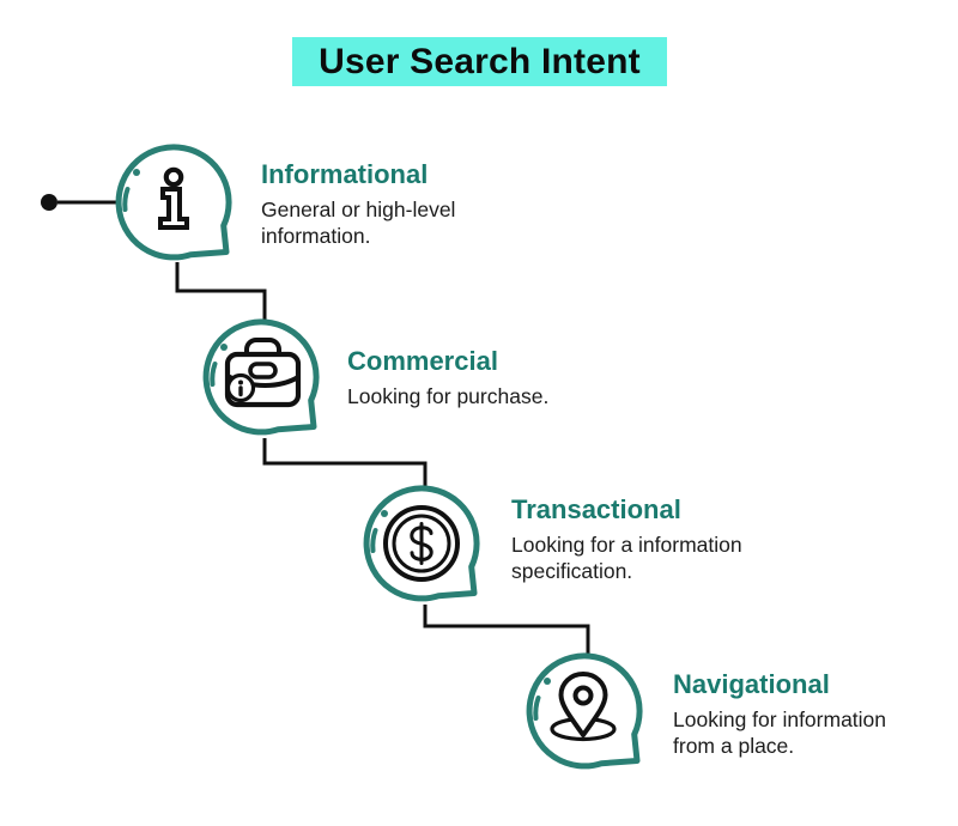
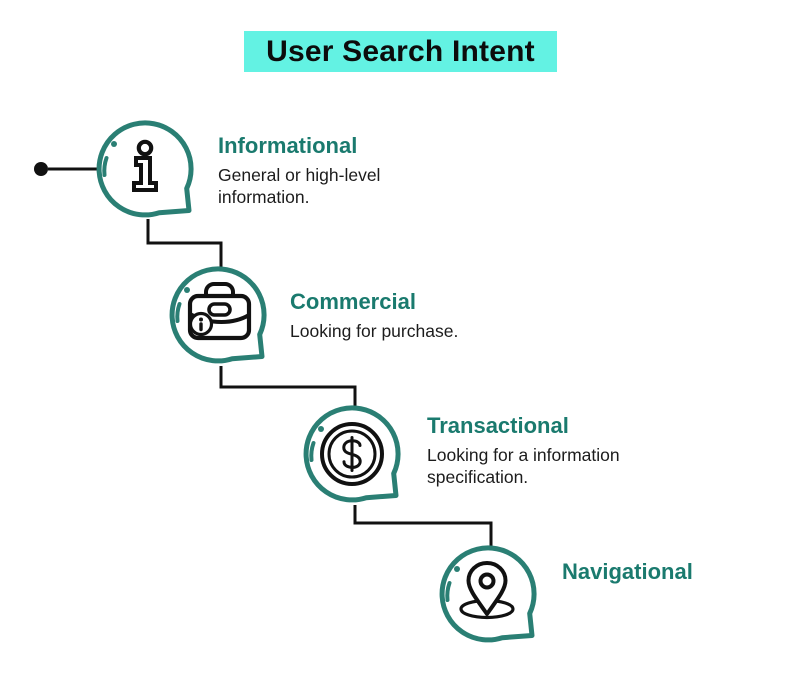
  User Search Intent
  Informational
  General or high-level information.
  Commercial
  Looking for purchase.
  Transactional
  Looking for a information specification.
  Navigational
- Looking for information from a place.
